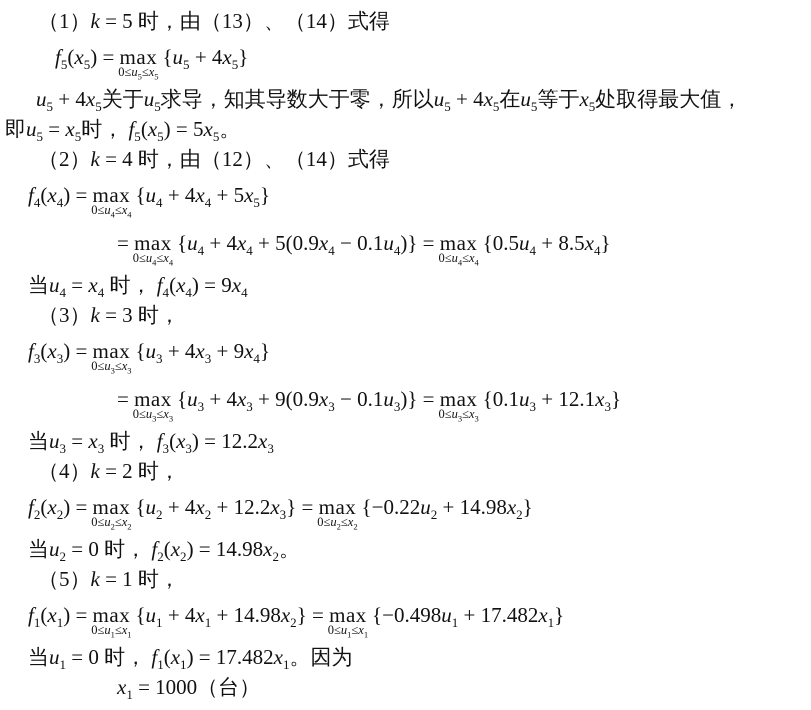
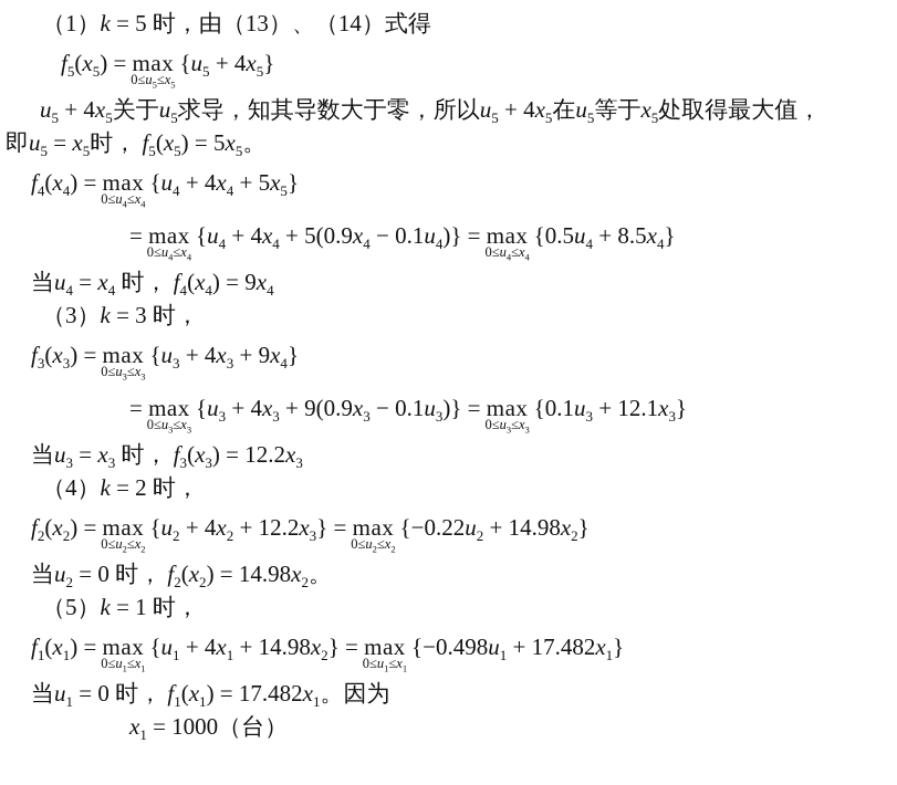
  （1）k = 5 时，由（13）、（14）式得
  f5(x5) = max
  0≤u5≤x5
  {u5 + 4x5}
  u5 + 4x5关于u5求导，知其导数大于零，所以u5 + 4x5在u5等于x5处取得最大值，
  即u5 = x5时， f5(x5) = 5x5。
- （2）k = 4 时，由（12）、（14）式得
  f4(x4) = max
  0≤u4≤x4
  {u4 + 4x4 + 5x5}
  = max
  0≤u4≤x4
  {u4 + 4x4 + 5(0.9x4 − 0.1u4)} = max
  0≤u4≤x4
  {0.5u4 + 8.5x4}
  当u4 = x4 时， f4(x4) = 9x4
  （3）k = 3 时，
  f3(x3) = max
  0≤u3≤x3
  {u3 + 4x3 + 9x4}
  = max
  0≤u3≤x3
  {u3 + 4x3 + 9(0.9x3 − 0.1u3)} = max
  0≤u3≤x3
  {0.1u3 + 12.1x3}
  当u3 = x3 时， f3(x3) = 12.2x3
  （4）k = 2 时，
  f2(x2) = max
  0≤u2≤x2
  {u2 + 4x2 + 12.2x3} = max
  0≤u2≤x2
  {−0.22u2 + 14.98x2}
  当u2 = 0 时， f2(x2) = 14.98x2。
  （5）k = 1 时，
  f1(x1) = max
  0≤u1≤x1
  {u1 + 4x1 + 14.98x2} = max
  0≤u1≤x1
  {−0.498u1 + 17.482x1}
  当u1 = 0 时， f1(x1) = 17.482x1。因为
  x1 = 1000（台）
